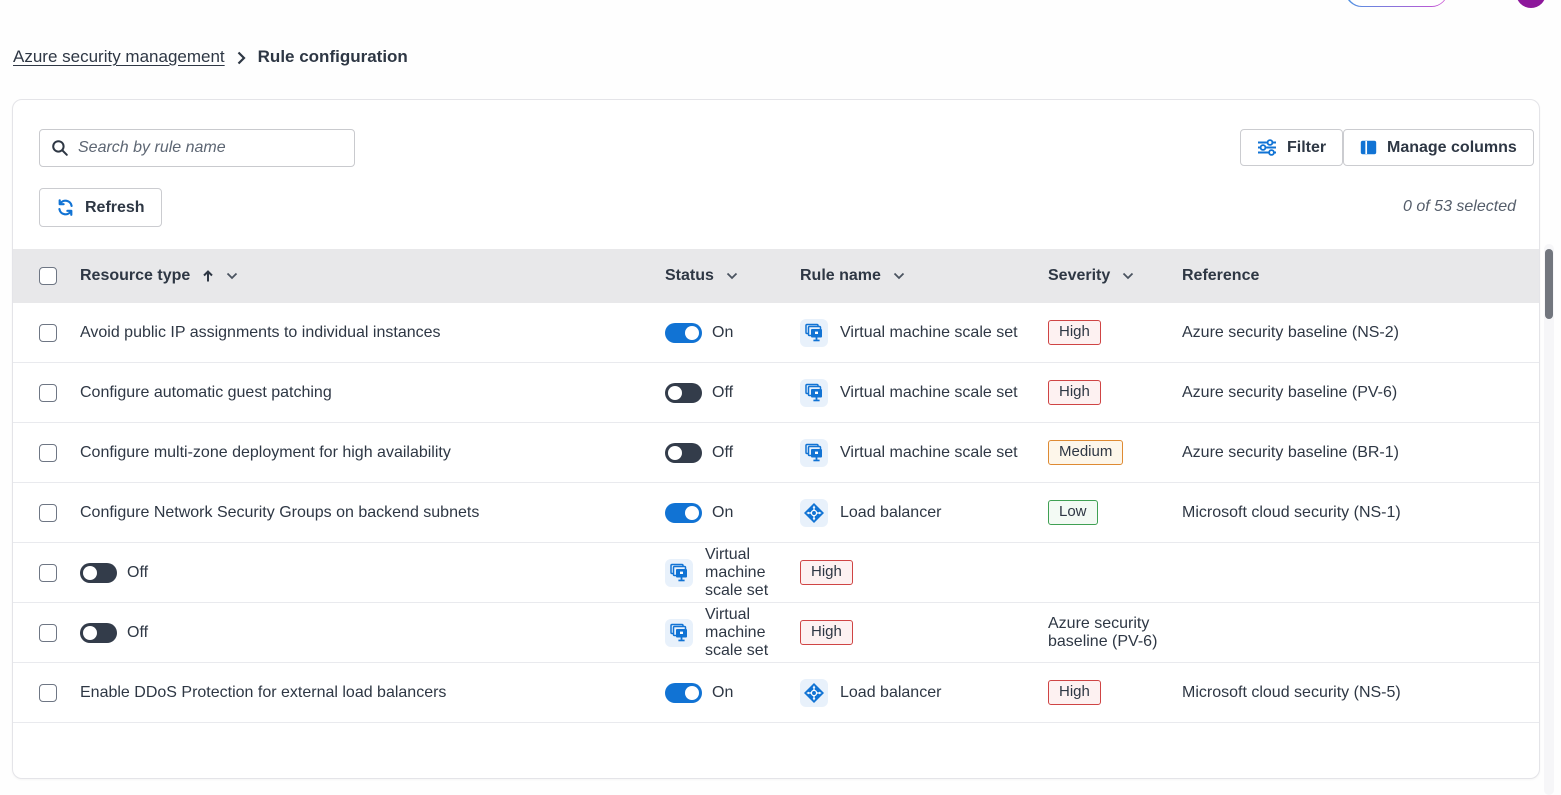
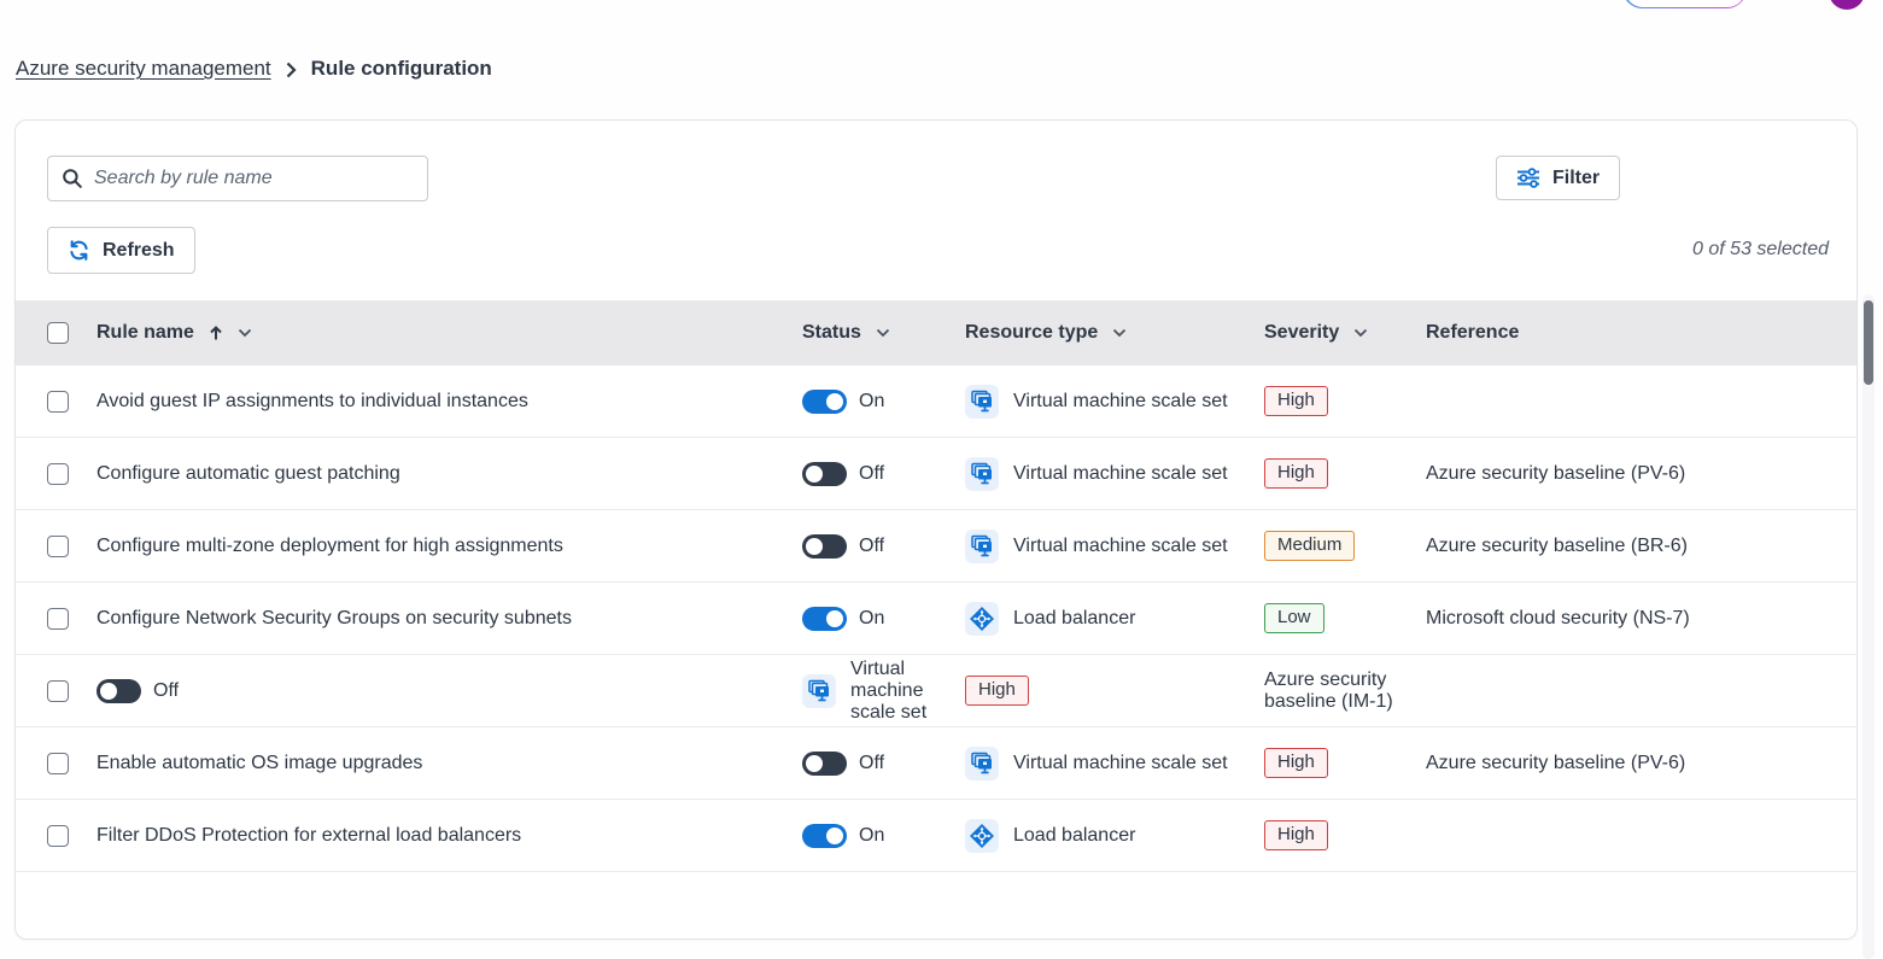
  Azure security management
  Rule configuration
  Search by rule name
  Filter
- Manage columns
  Refresh
  0 of 53 selected
- Resource type
+ Rule name
  Status
- Rule name
+ Resource type
  Severity
  Reference
- Avoid public IP assignments to individual instances
+ Avoid guest IP assignments to individual instances
  On
  Virtual machine scale set
  High
- Azure security baseline (NS-2)
  Configure automatic guest patching
  Off
  Virtual machine scale set
  High
  Azure security baseline (PV-6)
- Configure multi-zone deployment for high availability
+ Configure multi-zone deployment for high assignments
  Off
  Virtual machine scale set
  Medium
- Azure security baseline (BR-1)
+ Azure security baseline (BR-6)
- Configure Network Security Groups on backend subnets
+ Configure Network Security Groups on security subnets
  On
  Load balancer
  Low
- Microsoft cloud security (NS-1)
+ Microsoft cloud security (NS-7)
  Off
  Virtual machine scale set
  High
+ Azure security baseline (IM-1)
+ Enable automatic OS image upgrades
  Off
  Virtual machine scale set
  High
  Azure security baseline (PV-6)
- Enable DDoS Protection for external load balancers
+ Filter DDoS Protection for external load balancers
  On
  Load balancer
  High
- Microsoft cloud security (NS-5)
